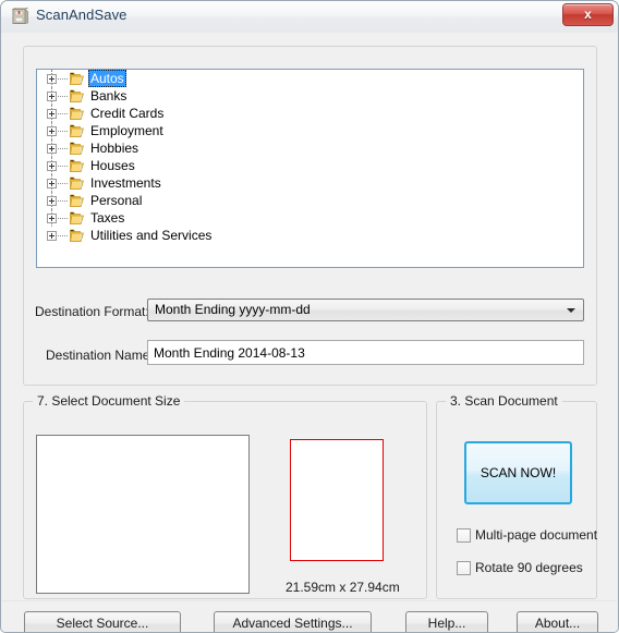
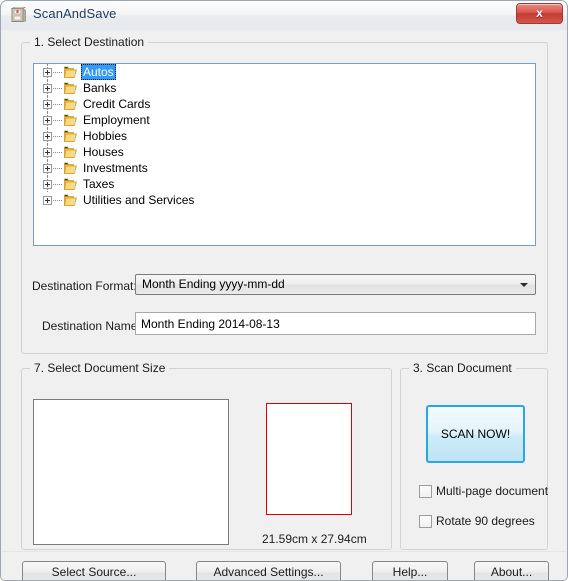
  ScanAndSave
  x
+ 1. Select Destination
  Autos
  Banks
  Credit Cards
  Employment
  Hobbies
  Houses
  Investments
- Personal
  Taxes
  Utilities and Services
  Destination Format
  Month Ending yyyy-mm-dd
  Destination Nam
  Month Ending 2014-08-13
  7. Select Document Size
  21.59cm x 27.94cm
  3. Scan Document
  SCAN NOW!
  Multi-page document
  Rotate 90 degrees
  Select Source...
  Advanced Settings...
  Help...
  About...
